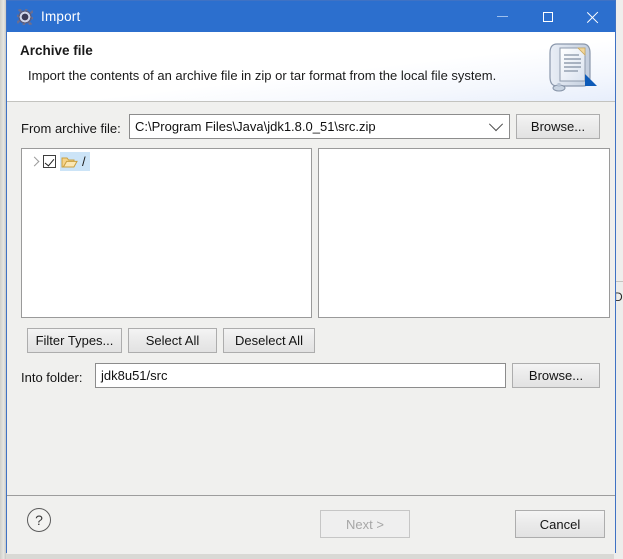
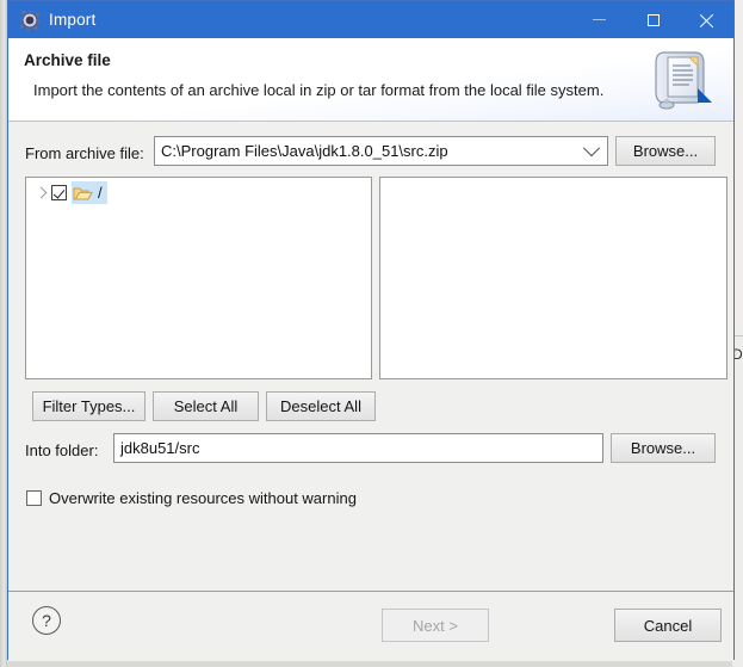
  D
  Import
  Archive file
- Import the contents of an archive file in zip or tar format from the local file system.
+ Import the contents of an archive local in zip or tar format from the local file system.
  From archive file:
  C:\Program Files\Java\jdk1.8.0_51\src.zip
  Browse...
  /
  Filter Types...
  Select All
  Deselect All
  Into folder:
  jdk8u51/src
  Browse...
+ Overwrite existing resources without warning
  ?
  Next >
  Cancel
